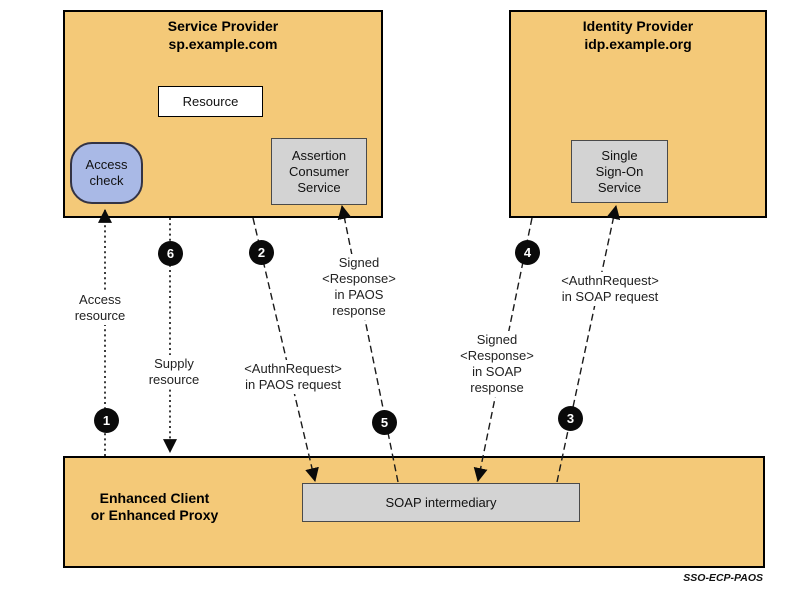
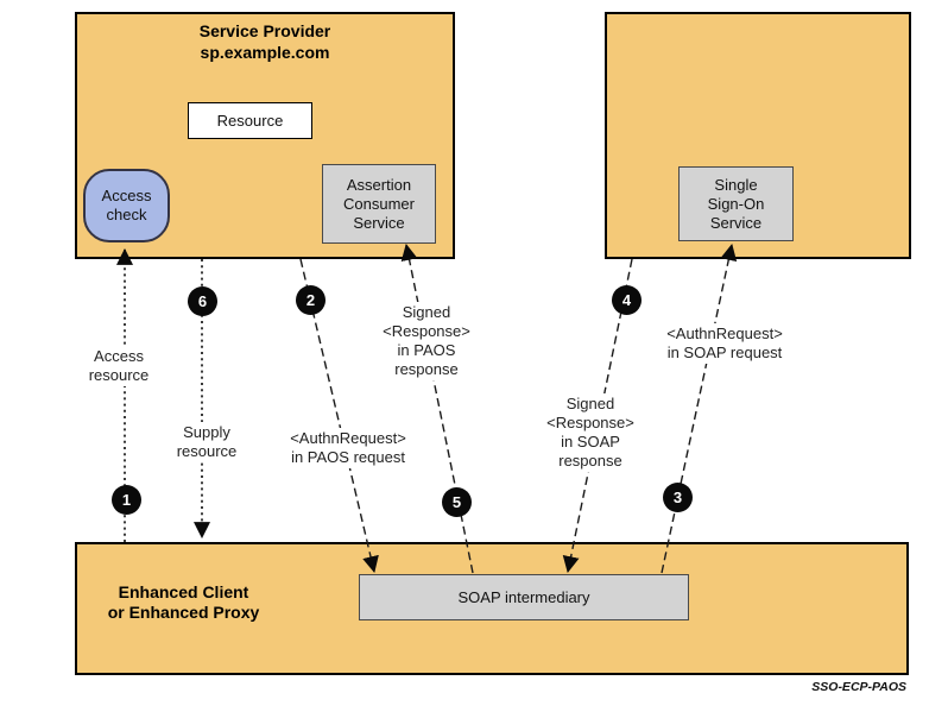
  Service Provider
  sp.example.com
  Resource
  Access check
  Assertion Consumer Service
- Identity Provider
- idp.example.org
  Single Sign-On Service
  Enhanced Client
  or Enhanced Proxy
  SOAP intermediary
  Access
  resource
  Supply
  resource
  <AuthnRequest>
  in PAOS request
  Signed
  <Response>
  in PAOS
  response
  Signed
  <Response>
  in SOAP
  response
  <AuthnRequest>
  in SOAP request
  1
  2
  3
  4
  5
  6
  SSO-ECP-PAOS
